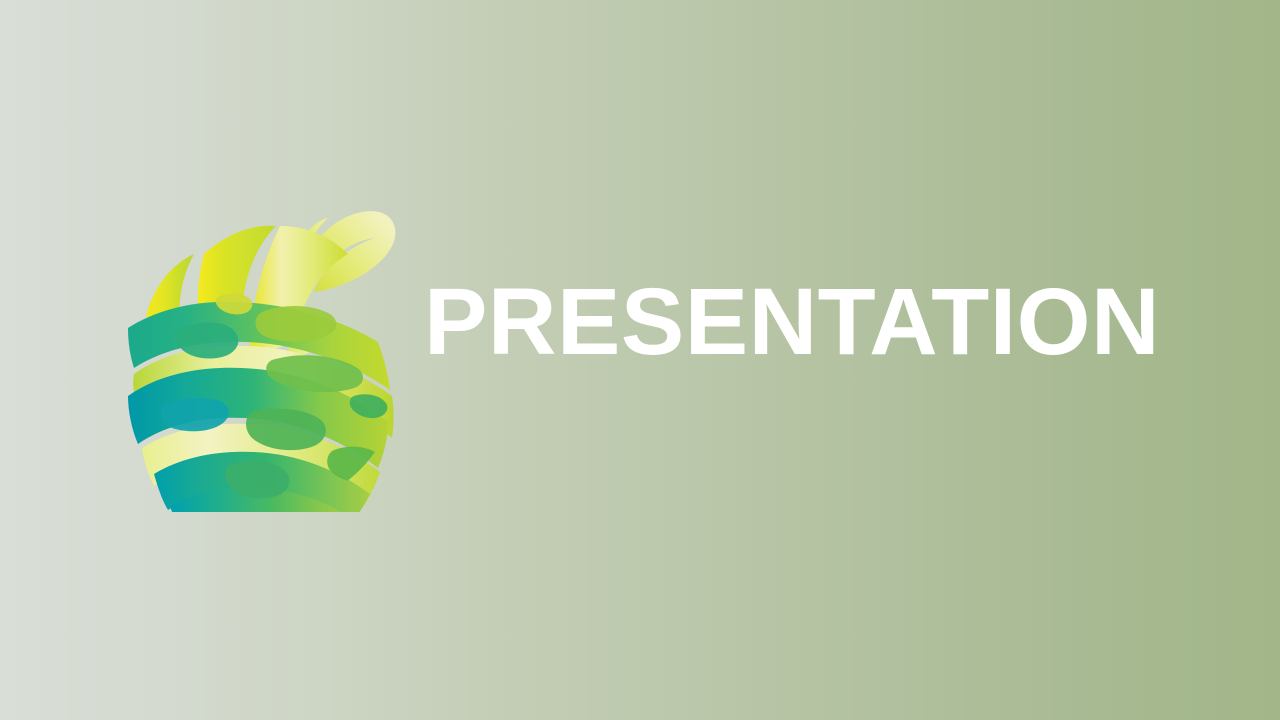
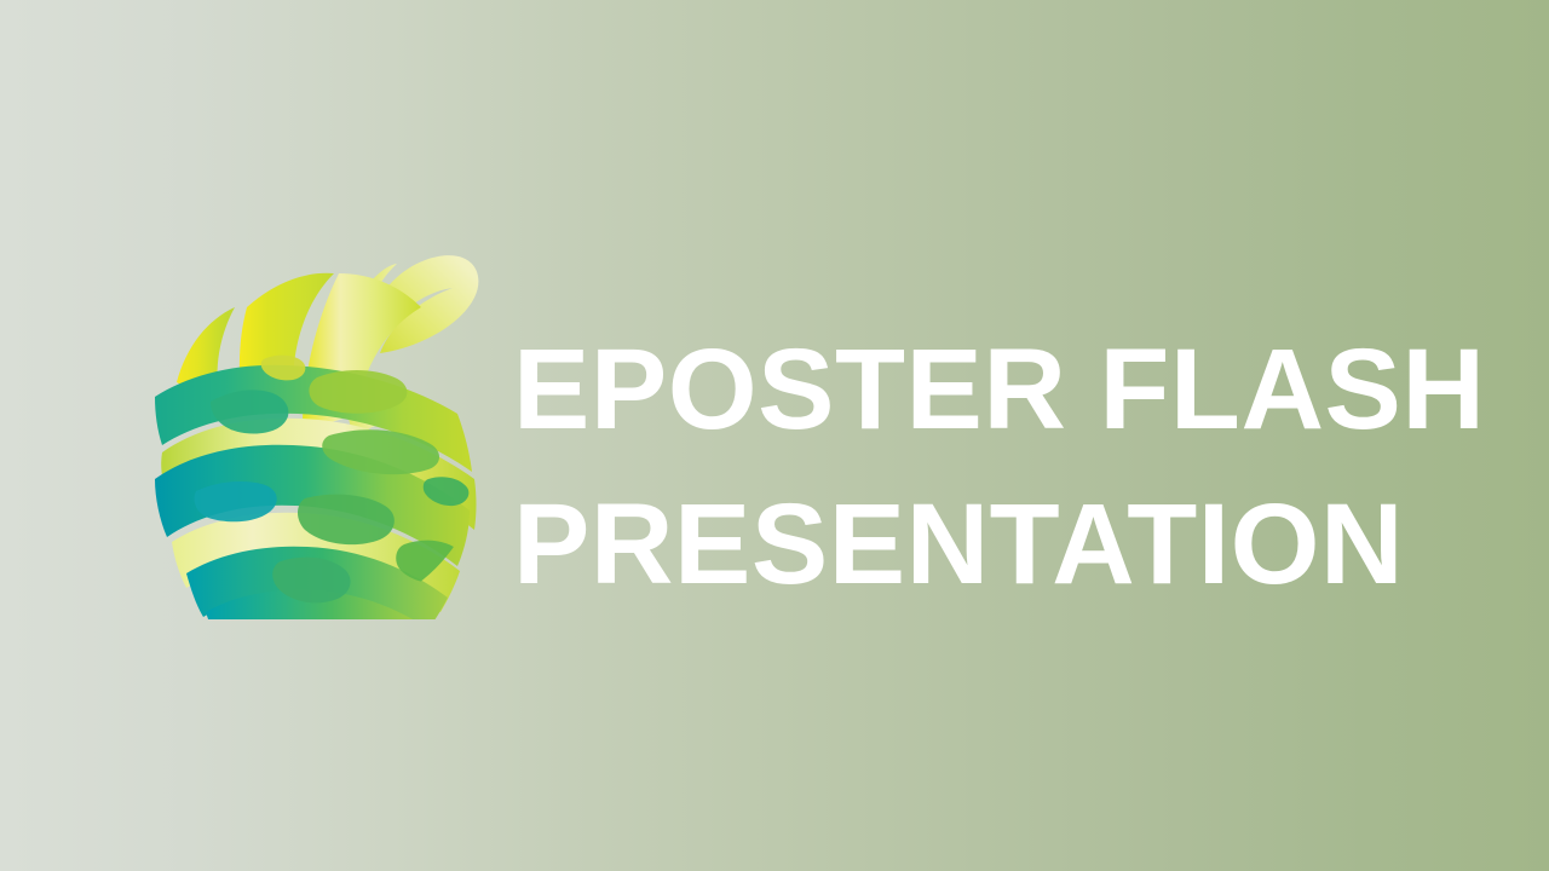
+ EPOSTER FLASH
  PRESENTATION
